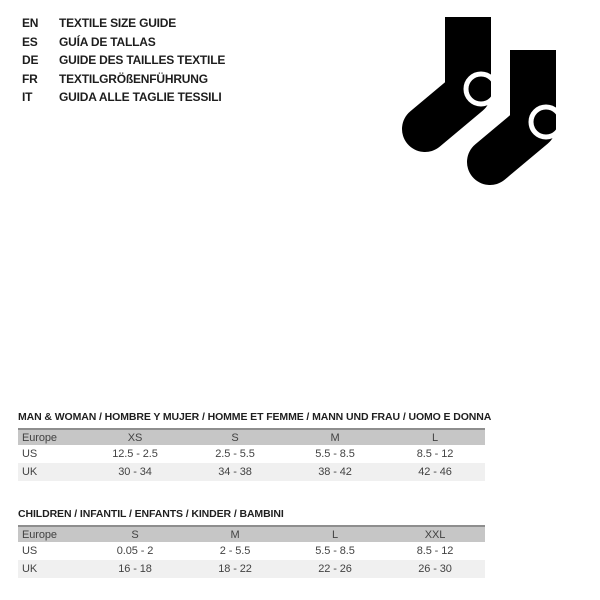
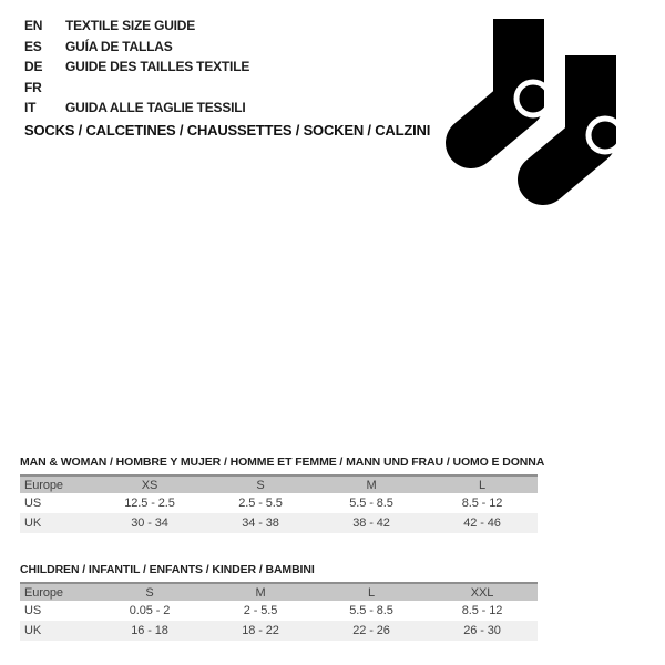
  EN
  TEXTILE SIZE GUIDE
  ES
  GUÍA DE TALLAS
  DE
  GUIDE DES TAILLES TEXTILE
  FR
- TEXTILGRÖßENFÜHRUNG
  IT
  GUIDA ALLE TAGLIE TESSILI
+ SOCKS / CALCETINES / CHAUSSETTES / SOCKEN / CALZINI
  MAN & WOMAN / HOMBRE Y MUJER / HOMME ET FEMME / MANN UND FRAU / UOMO E DONNA
  Europe
  XS
  S
  M
  L
  US
  12.5 - 2.5
  2.5 - 5.5
  5.5 - 8.5
  8.5 - 12
  UK
  30 - 34
  34 - 38
  38 - 42
  42 - 46
  CHILDREN / INFANTIL / ENFANTS / KINDER / BAMBINI
  Europe
  S
  M
  L
  XXL
  US
  0.05 - 2
  2 - 5.5
  5.5 - 8.5
  8.5 - 12
  UK
  16 - 18
  18 - 22
  22 - 26
  26 - 30
